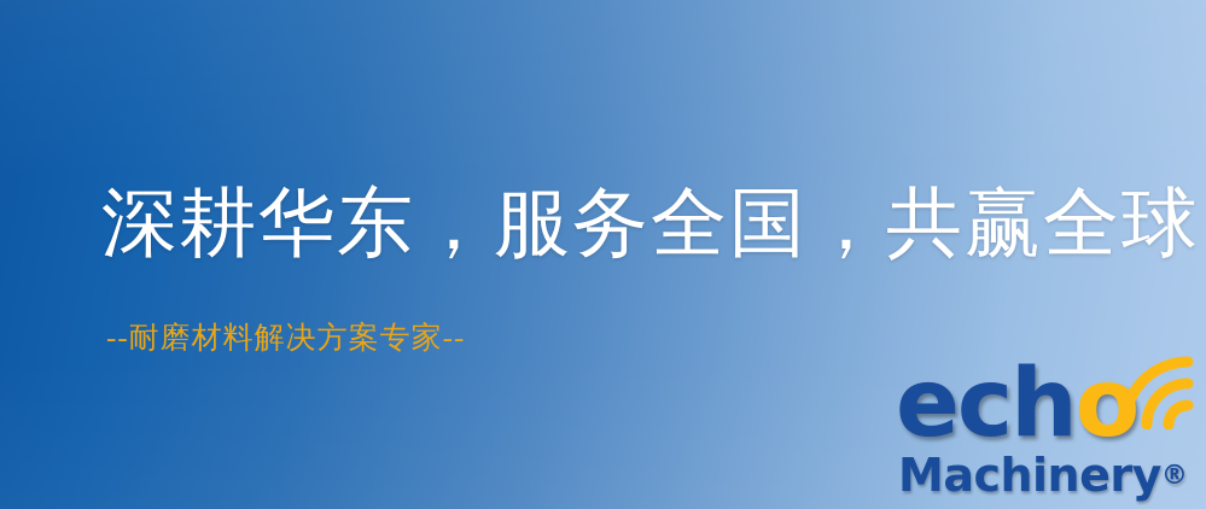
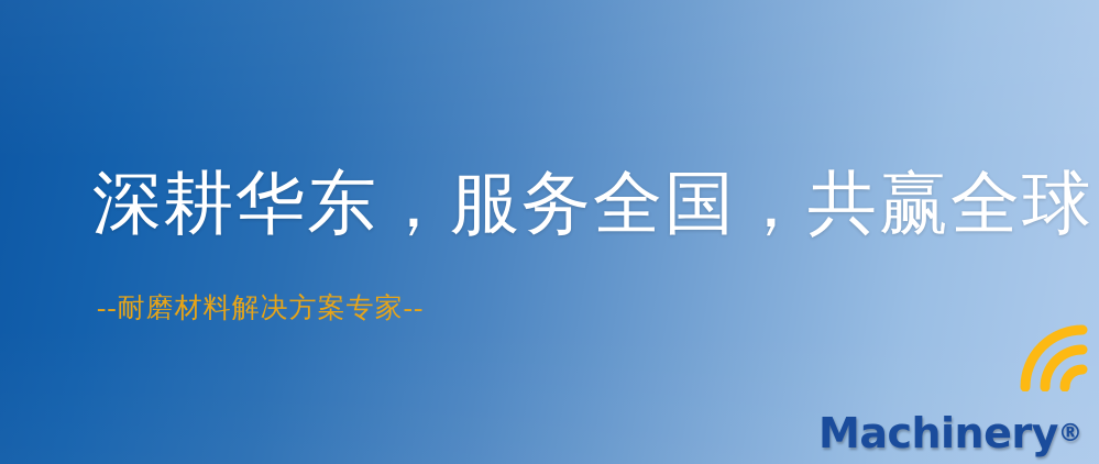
  深耕华东，服务全国，共赢全球
  --耐磨材料解决方案专家--
- echo
  Machinery®
